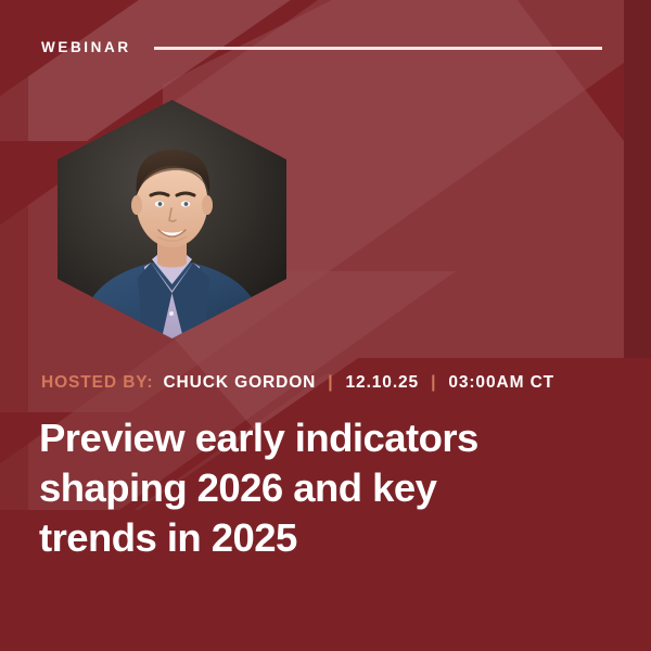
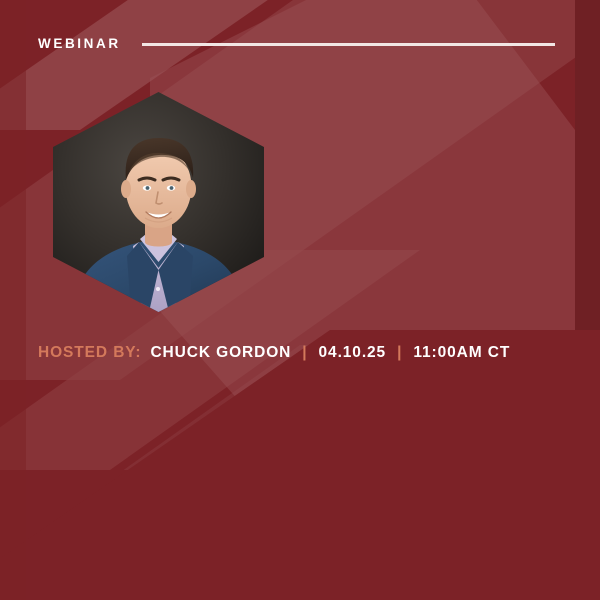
  WEBINAR
  HOSTED BY:
  CHUCK GORDON
  |
- 12.10.25
+ 04.10.25
  |
- 03:00AM CT
+ 11:00AM CT
- Preview early indicators
- shaping 2026 and key
- trends in 2025
